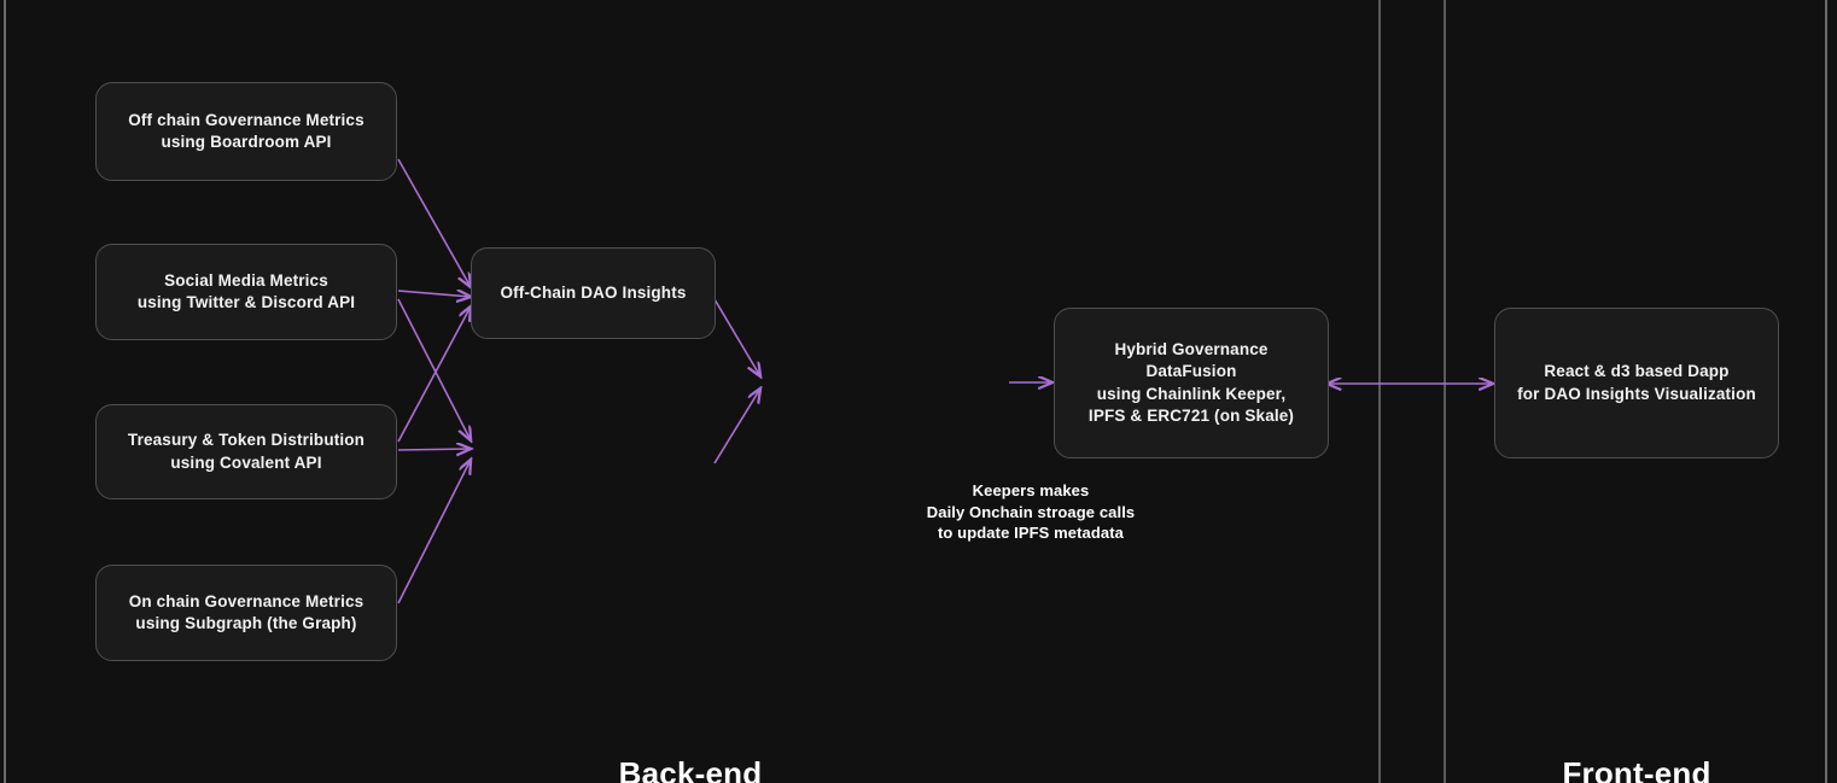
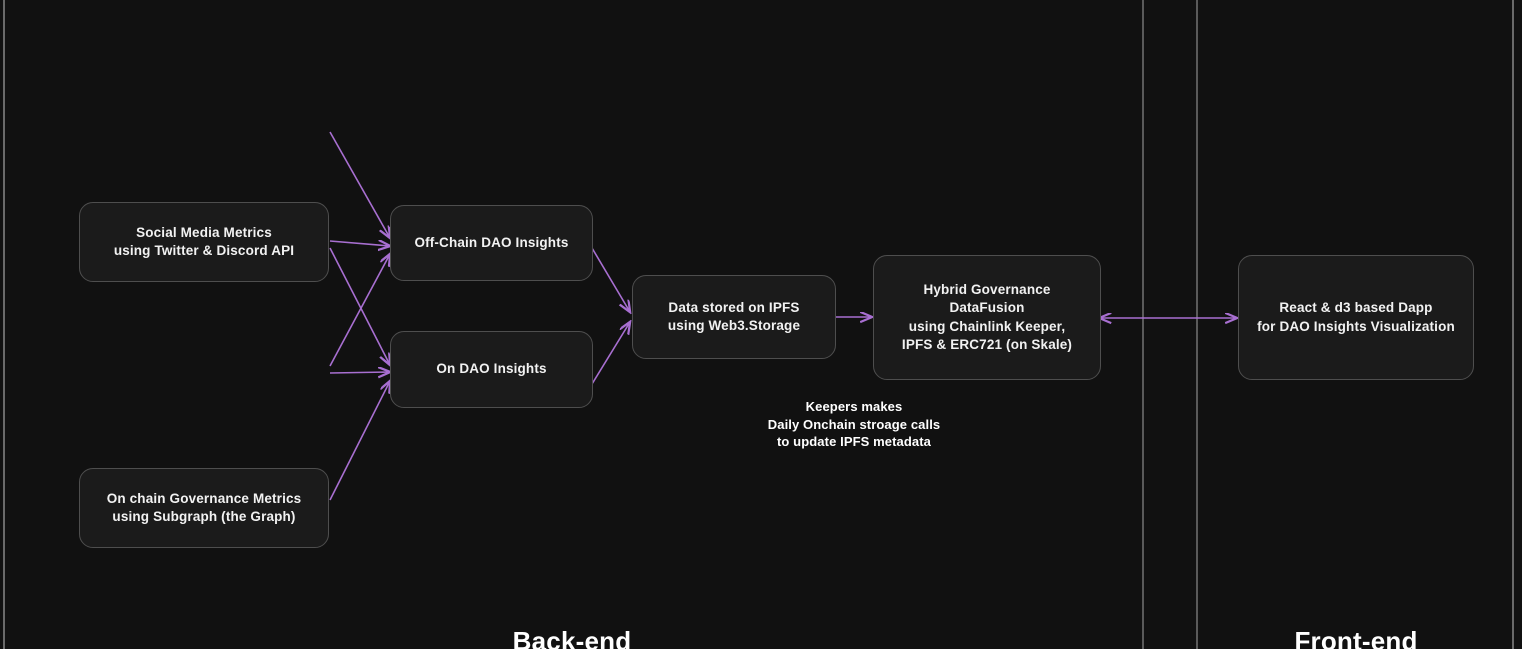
- Off chain Governance Metrics
- using Boardroom API
  Social Media Metrics
  using Twitter & Discord API
- Treasury & Token Distribution
- using Covalent API
  On chain Governance Metrics
  using Subgraph (the Graph)
  Off-Chain DAO Insights
+ On DAO Insights
+ Data stored on IPFS
+ using Web3.Storage
  Hybrid Governance DataFusion
  using Chainlink Keeper,
  IPFS & ERC721 (on Skale)
  React & d3 based Dapp
  for DAO Insights Visualization
  Keepers makes
  Daily Onchain stroage calls
  to update IPFS metadata
  Back-end
  Front-end
